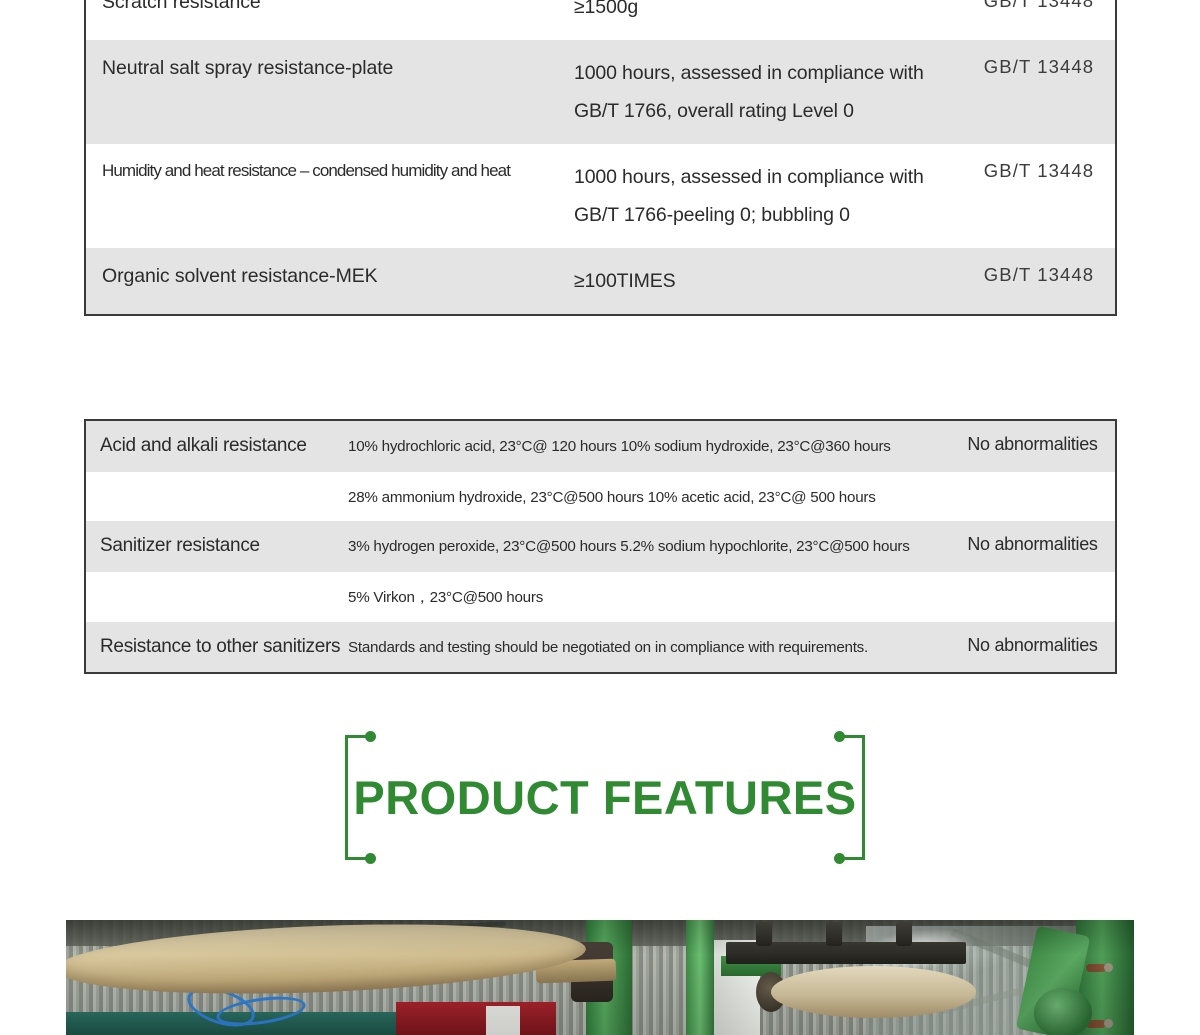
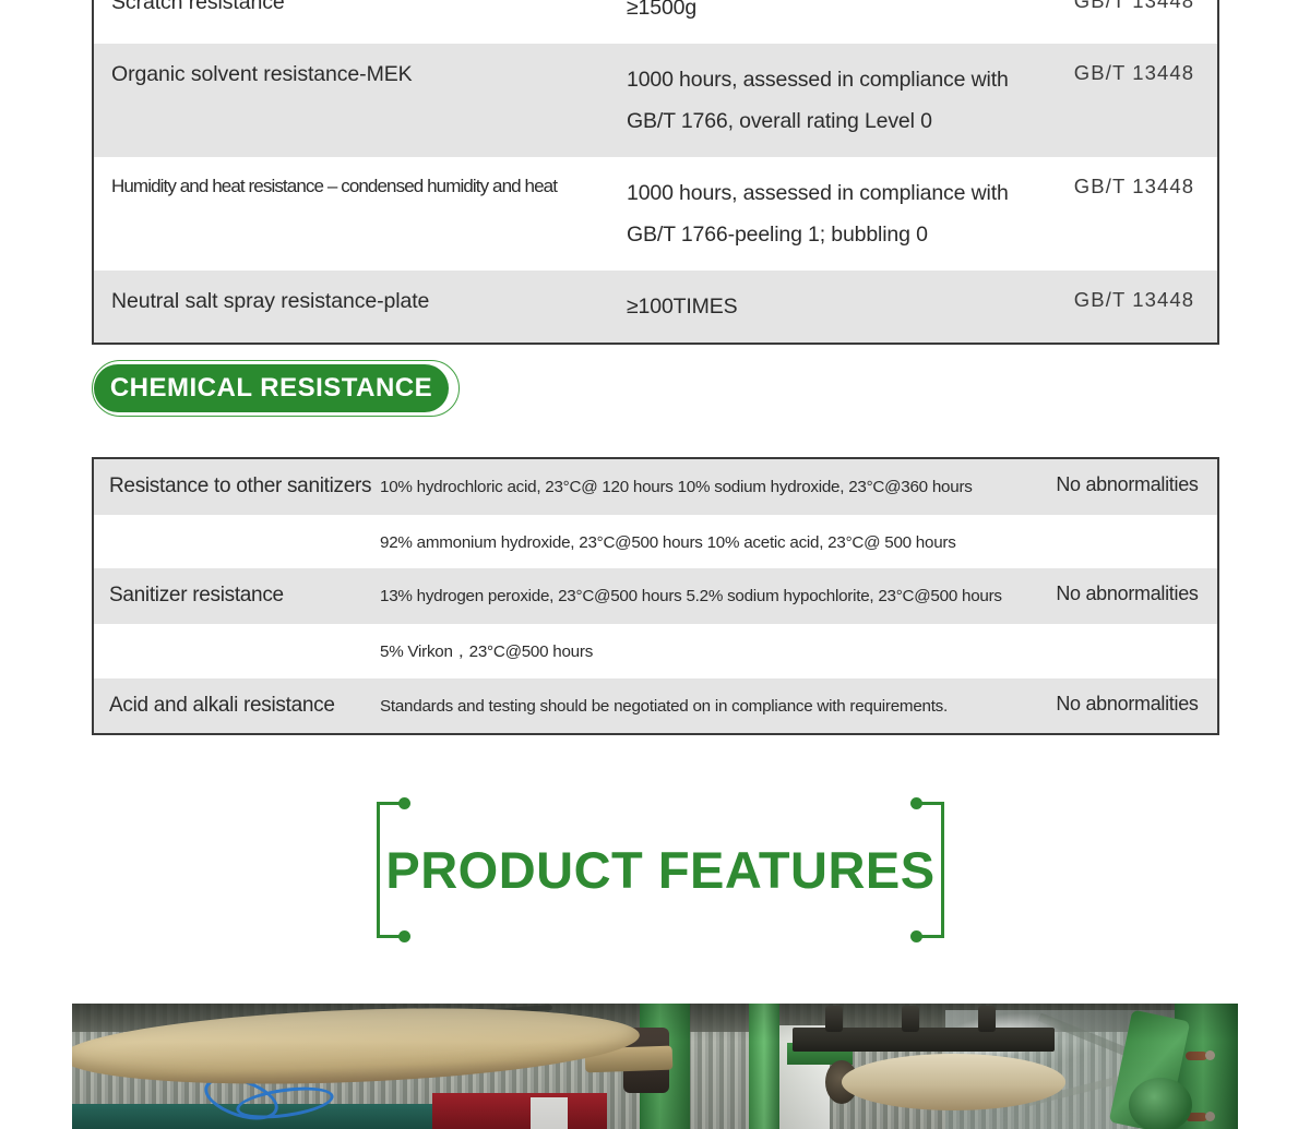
  Scratch resistance	≥1500g	GB/T 13448
- Neutral salt spray resistance-plate	1000 hours, assessed in compliance with GB/T 1766, overall rating Level 0	GB/T 13448
+ Organic solvent resistance-MEK	1000 hours, assessed in compliance with GB/T 1766, overall rating Level 0	GB/T 13448
- Humidity and heat resistance – condensed humidity and heat	1000 hours, assessed in compliance with GB/T 1766-peeling 0; bubbling 0	GB/T 13448
+ Humidity and heat resistance – condensed humidity and heat	1000 hours, assessed in compliance with GB/T 1766-peeling 1; bubbling 0	GB/T 13448
- Organic solvent resistance-MEK	≥100TIMES	GB/T 13448
+ Neutral salt spray resistance-plate	≥100TIMES	GB/T 13448
+ CHEMICAL RESISTANCE
- Acid and alkali resistance	10% hydrochloric acid, 23°C@ 120 hours 10% sodium hydroxide, 23°C@360 hours	No abnormalities
+ Resistance to other sanitizers	10% hydrochloric acid, 23°C@ 120 hours 10% sodium hydroxide, 23°C@360 hours	No abnormalities
- 	28% ammonium hydroxide, 23°C@500 hours 10% acetic acid, 23°C@ 500 hours
+ 	92% ammonium hydroxide, 23°C@500 hours 10% acetic acid, 23°C@ 500 hours
- Sanitizer resistance	3% hydrogen peroxide, 23°C@500 hours 5.2% sodium hypochlorite, 23°C@500 hours	No abnormalities
+ Sanitizer resistance	13% hydrogen peroxide, 23°C@500 hours 5.2% sodium hypochlorite, 23°C@500 hours	No abnormalities
  	5% Virkon，23°C@500 hours
- Resistance to other sanitizers	Standards and testing should be negotiated on in compliance with requirements.	No abnormalities
+ Acid and alkali resistance	Standards and testing should be negotiated on in compliance with requirements.	No abnormalities
  PRODUCT FEATURES
